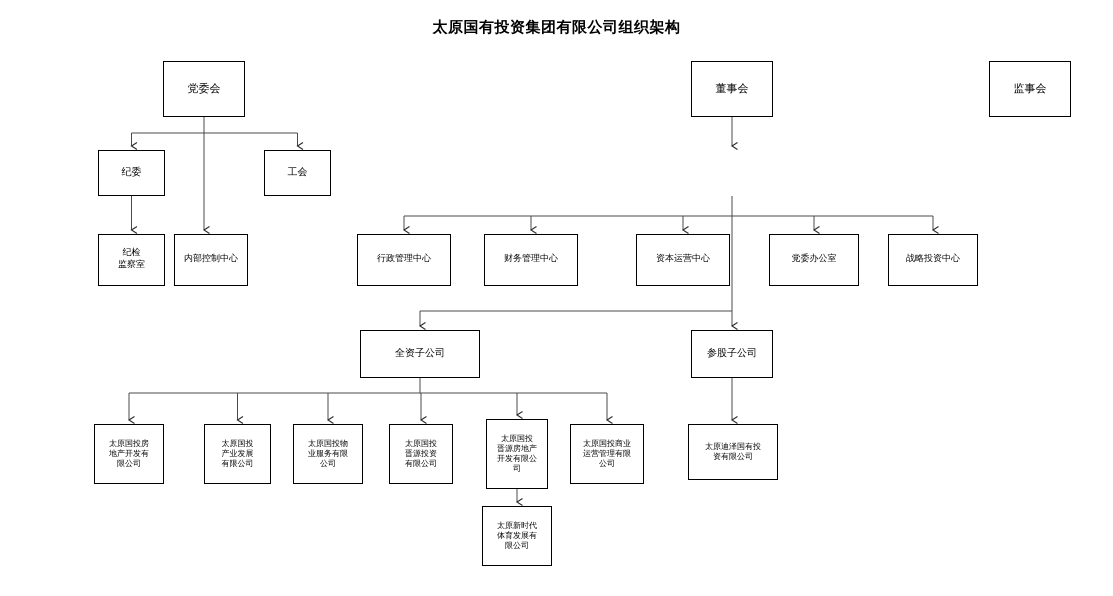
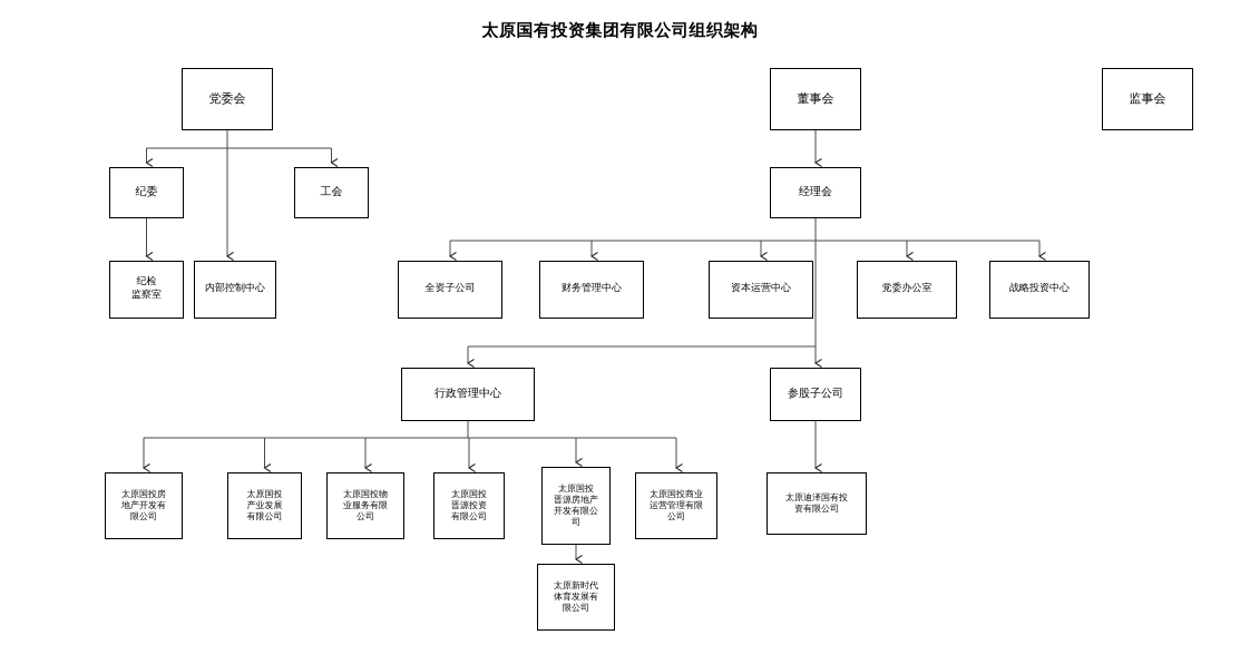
  太原国有投资集团有限公司组织架构
  党委会
  董事会
  监事会
  纪委
  工会
+ 经理会
  纪检
  监察室
  内部控制中心
- 行政管理中心
+ 全资子公司
  财务管理中心
  资本运营中心
  党委办公室
  战略投资中心
- 全资子公司
+ 行政管理中心
  参股子公司
  太原国投房
  地产开发有
  限公司
  太原国投
  产业发展
  有限公司
  太原国投物
  业服务有限
  公司
  太原国投
  晋源投资
  有限公司
  太原国投
  晋源房地产
  开发有限公
  司
  太原国投商业
  运营管理有限
  公司
  太原迪泽国有投
  资有限公司
  太原新时代
  体育发展有
  限公司
